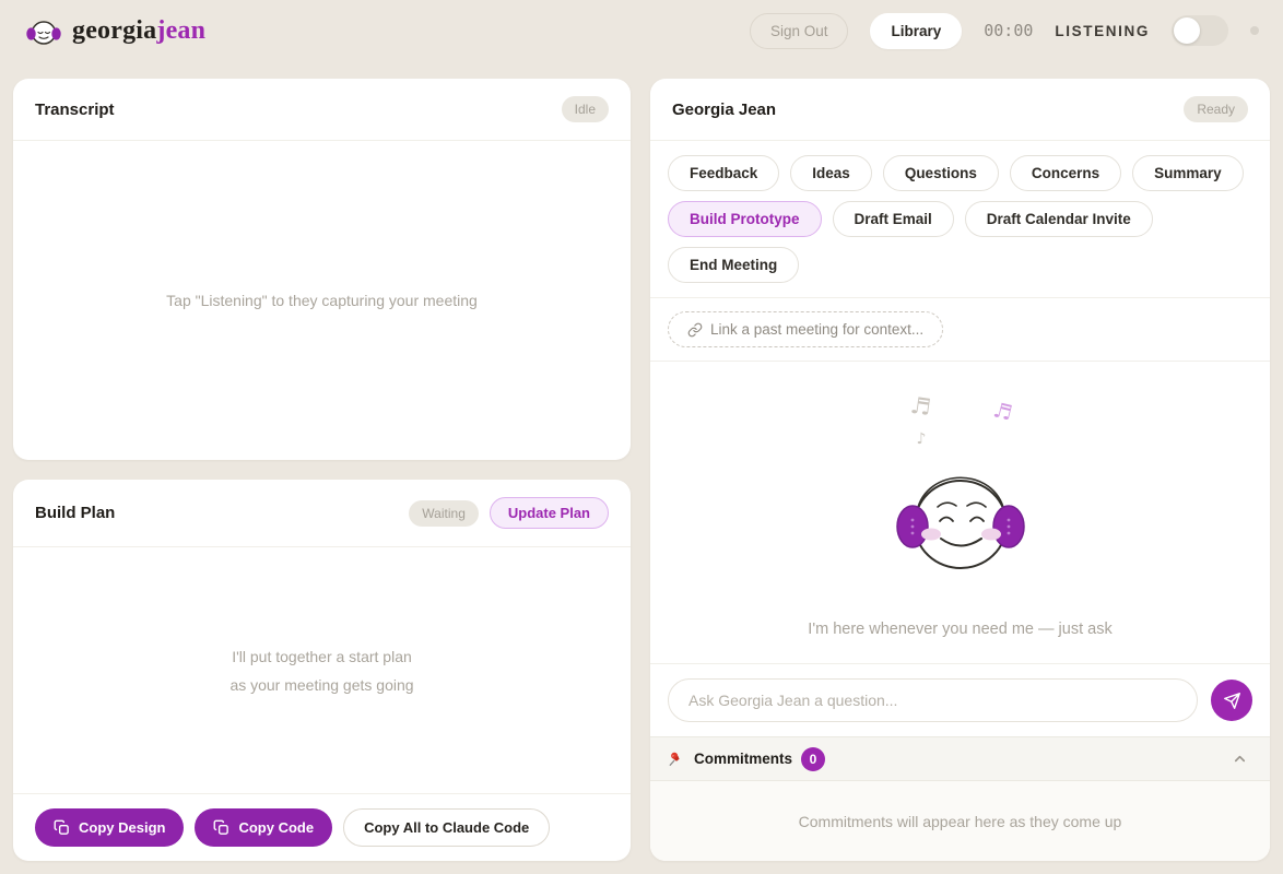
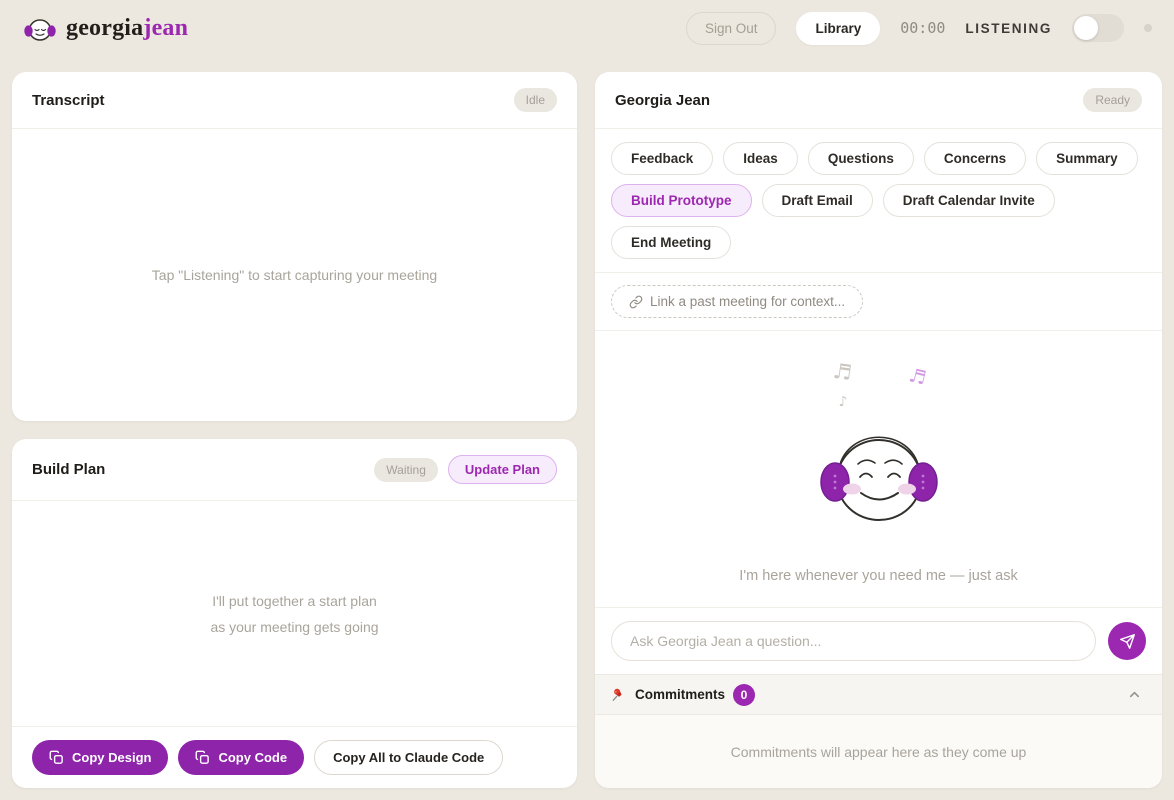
  georgiajean
  Sign Out
  Library
  00:00
  LISTENING
  Transcript
  Idle
- Tap "Listening" to they capturing your meeting
+ Tap "Listening" to start capturing your meeting
  Build Plan
  Waiting
  Update Plan
  I'll put together a start plan
  as your meeting gets going
  Copy Design
  Copy Code
  Copy All to Claude Code
  Georgia Jean
  Ready
  Feedback
  Ideas
  Questions
  Concerns
  Summary
  Build Prototype
  Draft Email
  Draft Calendar Invite
  End Meeting
  Link a past meeting for context...
  ♪
  I'm here whenever you need me — just ask
  Ask Georgia Jean a question...
  Commitments
  0
  Commitments will appear here as they come up
